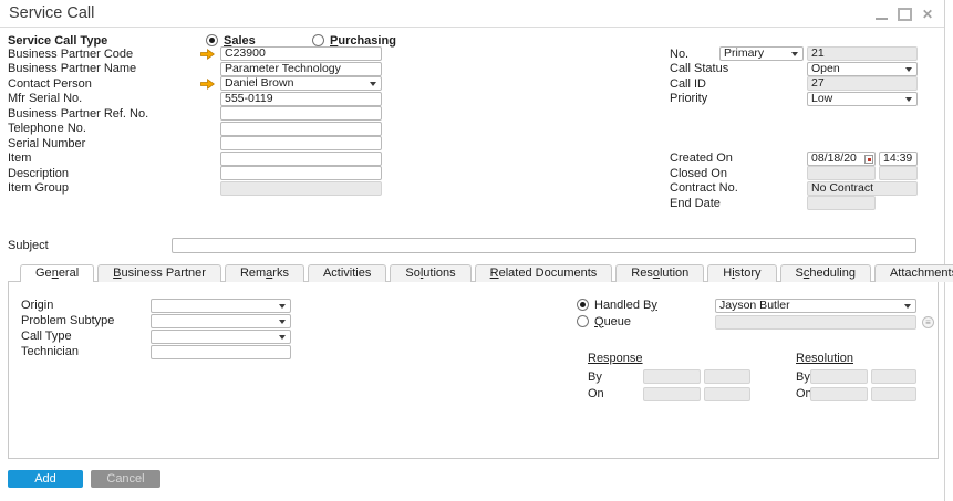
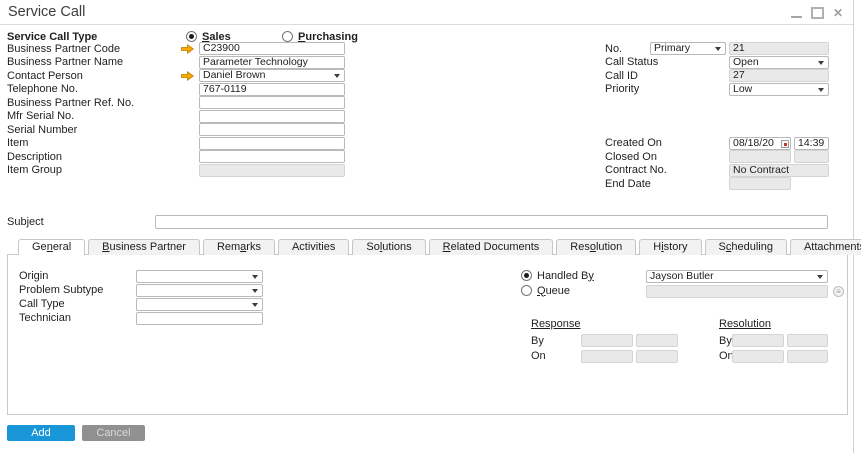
  Service Call
  ✕
  Service Call Type
  Sales
  Purchasing
  Business Partner Code
  C23900
  Business Partner Name
  Parameter Technology
  Contact Person
  Daniel Brown
- Mfr Serial No.
+ Telephone No.
- 555-0119
+ 767-0119
  Business Partner Ref. No.
- Telephone No.
+ Mfr Serial No.
  Serial Number
  Item
  Description
  Item Group
  No.
  Primary
  21
  Call Status
  Open
  Call ID
  27
  Priority
  Low
  Created On
  08/18/20
  14:39
  Closed On
  Contract No.
  No Contract
  End Date
  Subject
  General
  Business Partner
  Remarks
  Activities
  Solutions
  Related Documents
  Resolution
  History
  Scheduling
  Attachment
  Origin
  Problem Subtype
  Call Type
  Technician
  Handled By
  Queue
  Jayson Butler
  ≡
  Response
  By
  On
  Resolution
  By
  On
  Add
  Cancel
